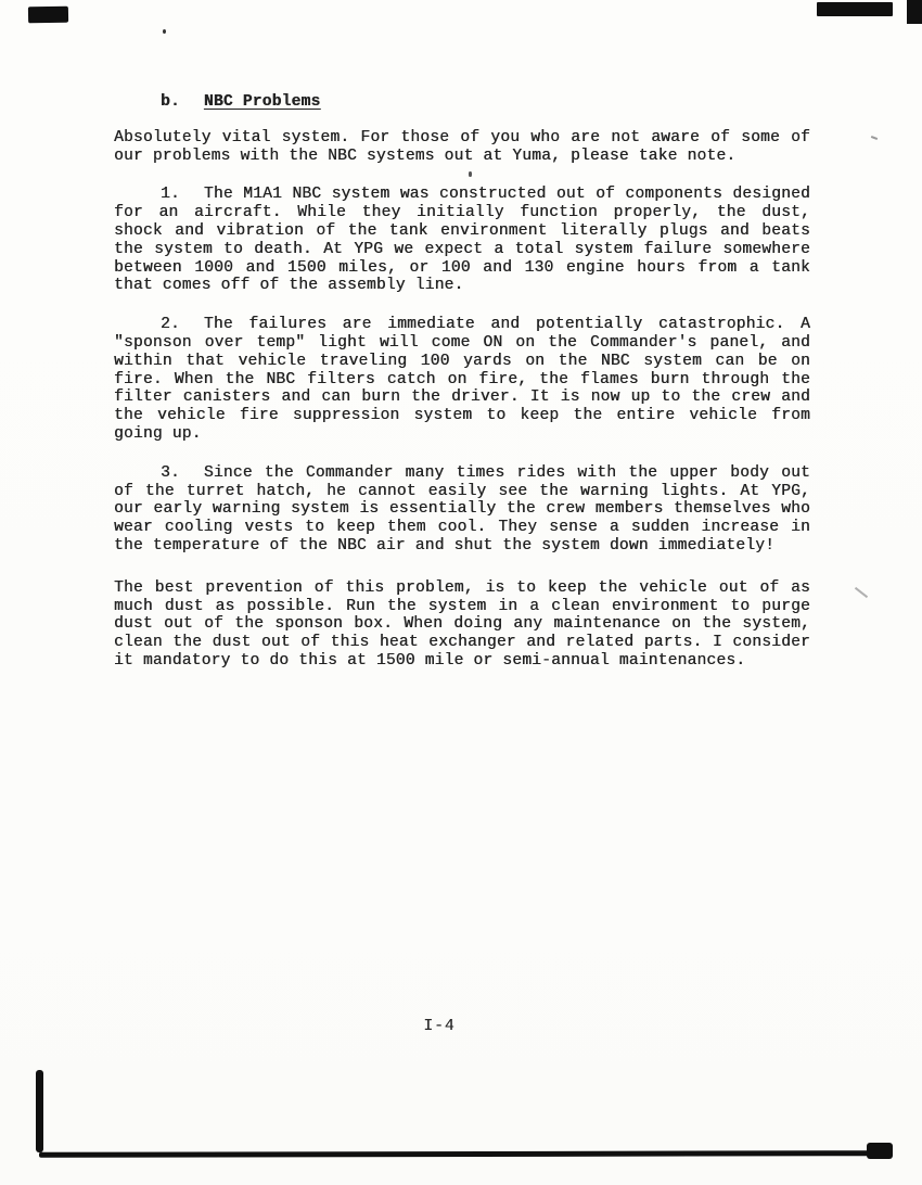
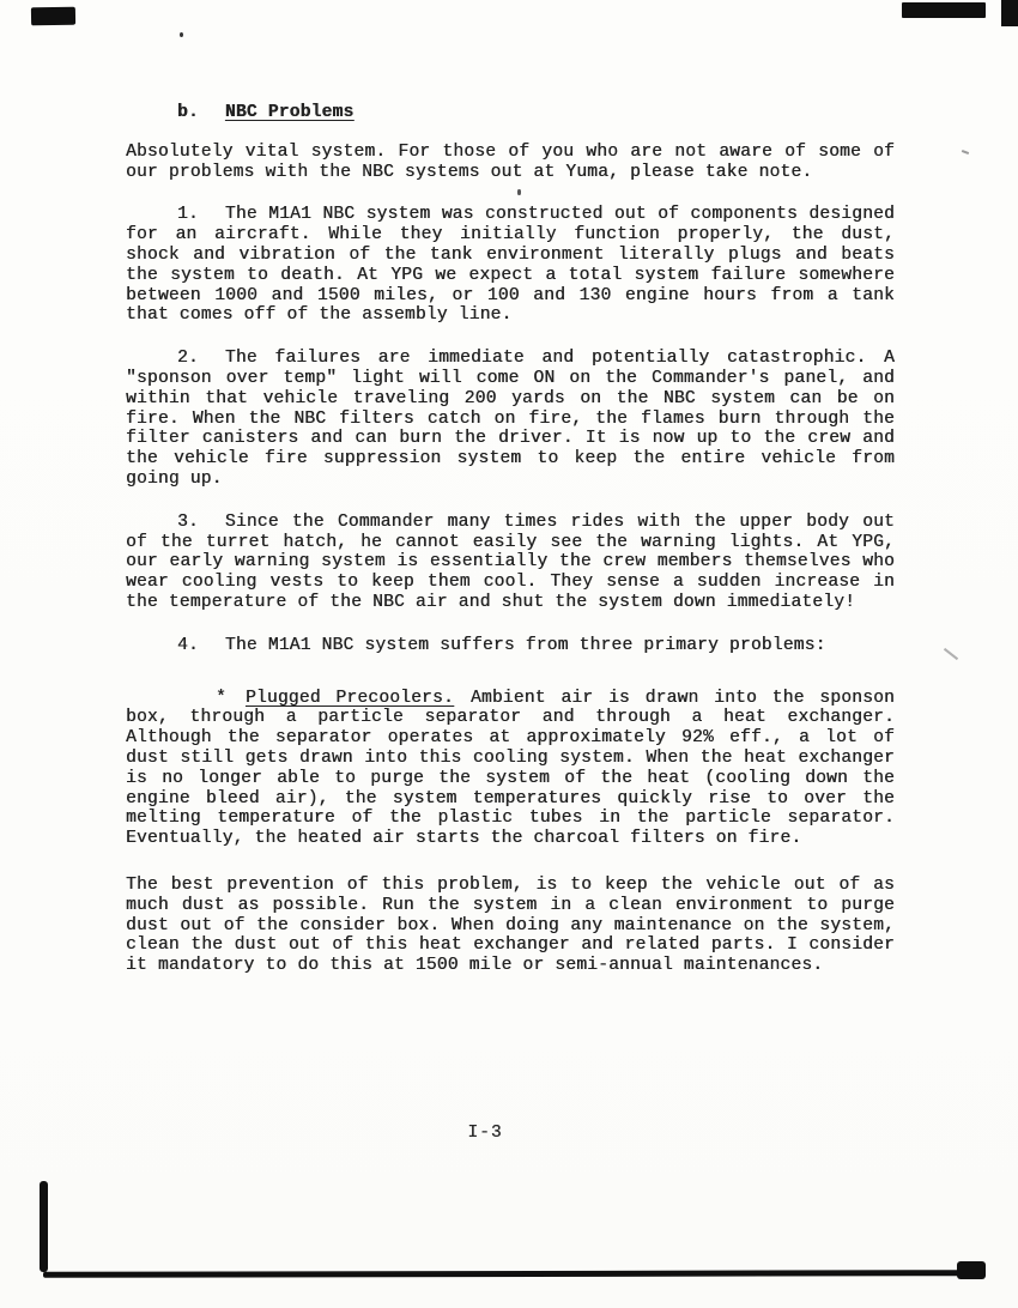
  b. NBC Problems
  Absolutely vital system. For those of you who are not aware of some of our problems with the NBC systems out at Yuma, please take note.
  1. The M1A1 NBC system was constructed out of components designed for an aircraft. While they initially function properly, the dust, shock and vibration of the tank environment literally plugs and beats the system to death. At YPG we expect a total system failure somewhere between 1000 and 1500 miles, or 100 and 130 engine hours from a tank that comes off of the assembly line.
- 2. The failures are immediate and potentially catastrophic. A "sponson over temp" light will come ON on the Commander's panel, and within that vehicle traveling 100 yards on the NBC system can be on fire. When the NBC filters catch on fire, the flames burn through the filter canisters and can burn the driver. It is now up to the crew and the vehicle fire suppression system to keep the entire vehicle from going up.
+ 2. The failures are immediate and potentially catastrophic. A "sponson over temp" light will come ON on the Commander's panel, and within that vehicle traveling 200 yards on the NBC system can be on fire. When the NBC filters catch on fire, the flames burn through the filter canisters and can burn the driver. It is now up to the crew and the vehicle fire suppression system to keep the entire vehicle from going up.
  3. Since the Commander many times rides with the upper body out of the turret hatch, he cannot easily see the warning lights. At YPG, our early warning system is essentially the crew members themselves who wear cooling vests to keep them cool. They sense a sudden increase in the temperature of the NBC air and shut the system down immediately!
+ 4. The M1A1 NBC system suffers from three primary problems:
+ * Plugged Precoolers. Ambient air is drawn into the sponson box, through a particle separator and through a heat exchanger. Although the separator operates at approximately 92% eff., a lot of dust still gets drawn into this cooling system. When the heat exchanger is no longer able to purge the system of the heat (cooling down the engine bleed air), the system temperatures quickly rise to over the melting temperature of the plastic tubes in the particle separator. Eventually, the heated air starts the charcoal filters on fire.
- The best prevention of this problem, is to keep the vehicle out of as much dust as possible. Run the system in a clean environment to purge dust out of the sponson box. When doing any maintenance on the system, clean the dust out of this heat exchanger and related parts. I consider it mandatory to do this at 1500 mile or semi-annual maintenances.
+ The best prevention of this problem, is to keep the vehicle out of as much dust as possible. Run the system in a clean environment to purge dust out of the consider box. When doing any maintenance on the system, clean the dust out of this heat exchanger and related parts. I consider it mandatory to do this at 1500 mile or semi-annual maintenances.
- I-4
+ I-3
